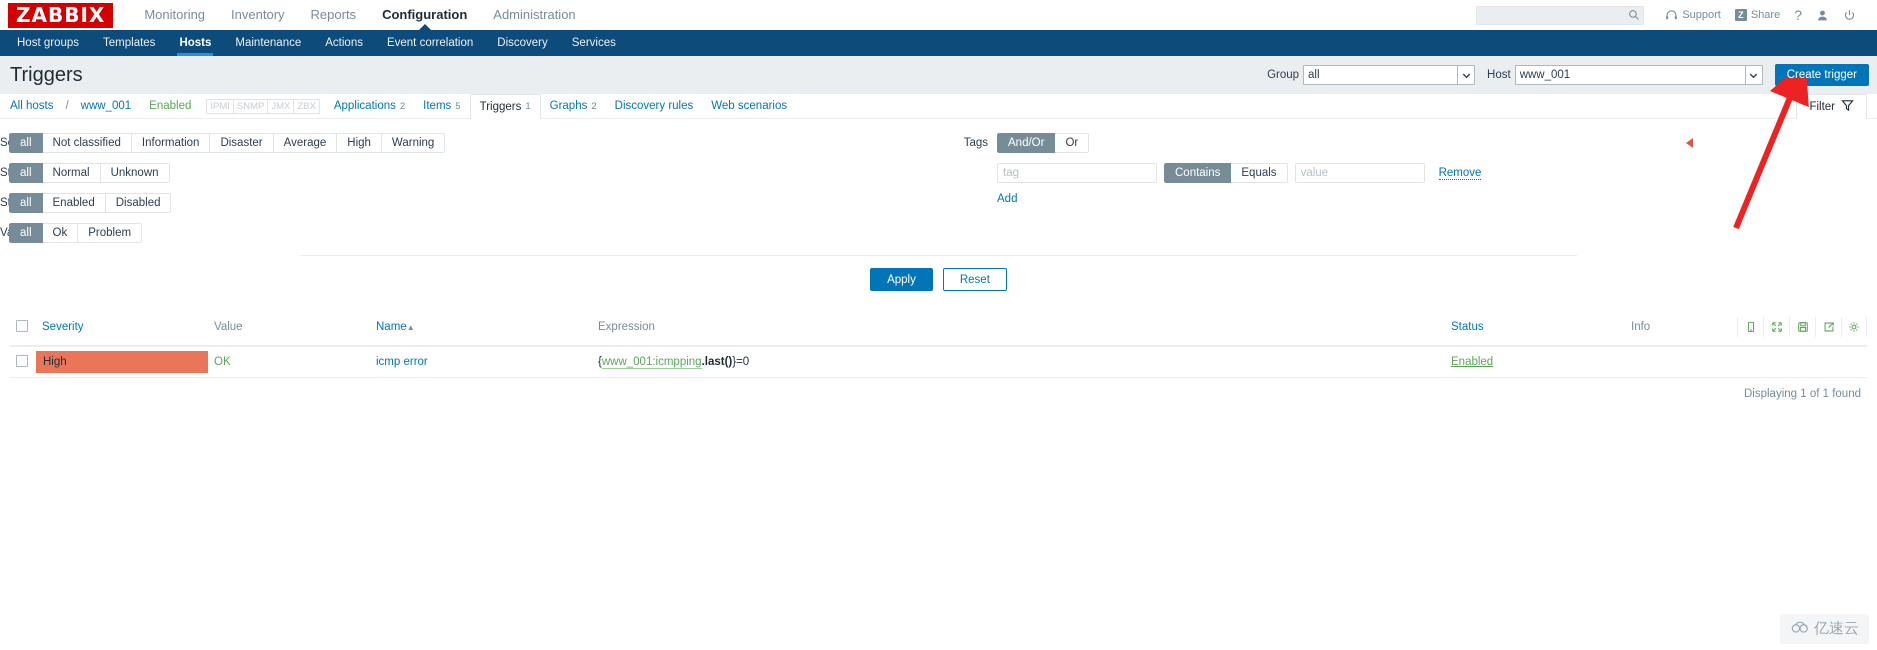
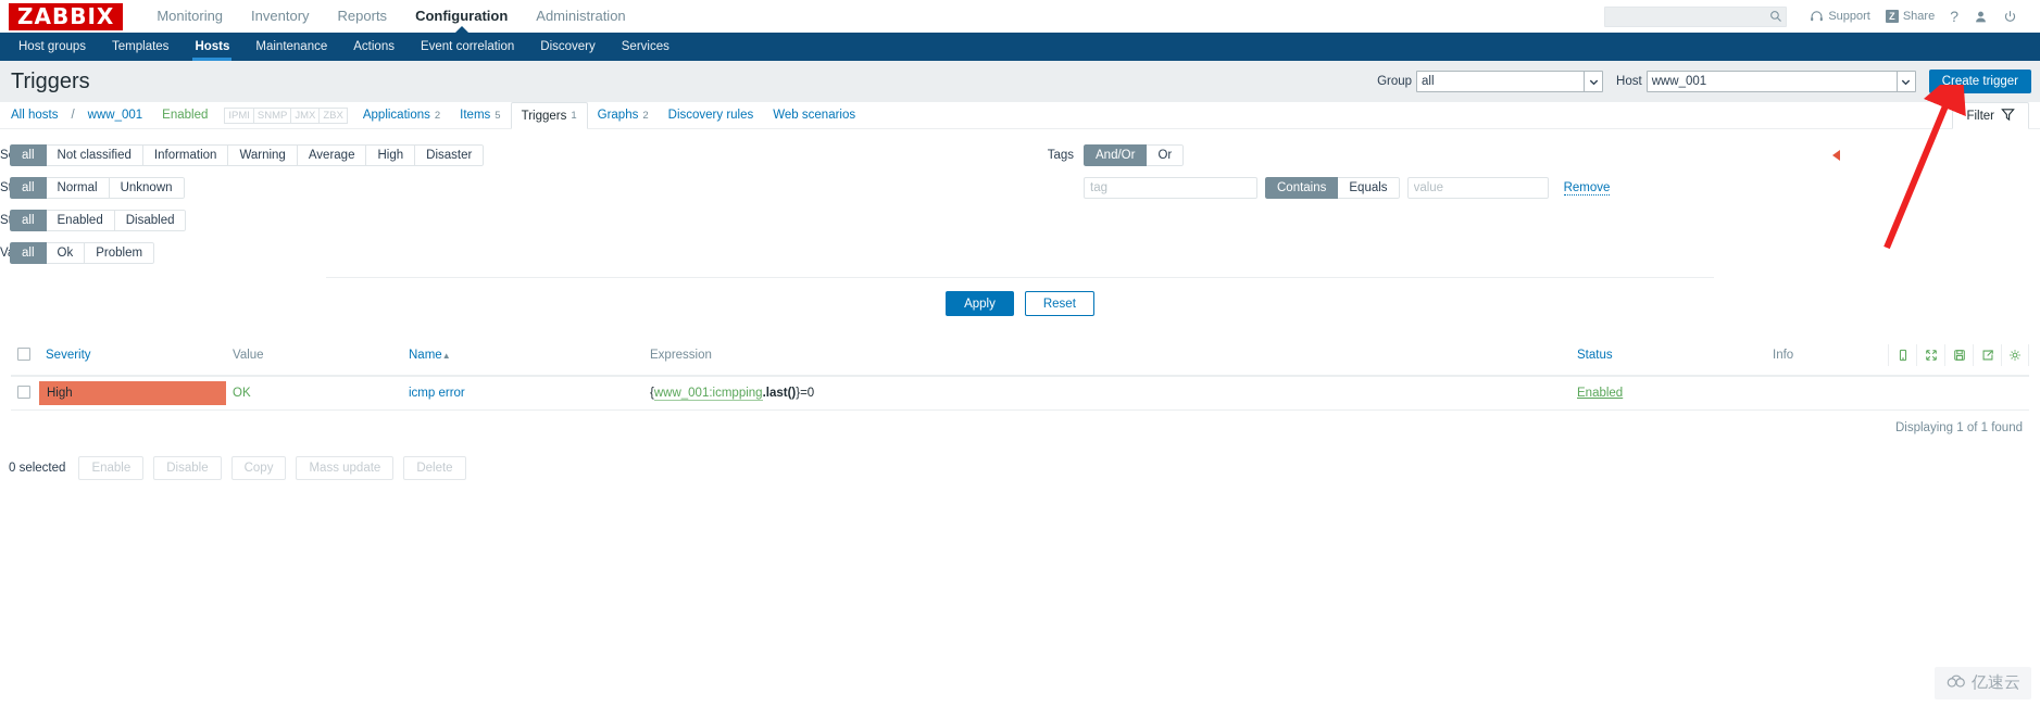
  ZABBIX
  Monitoring
  Inventory
  Reports
  Configuration
  Administration
  Support
  Z
  Share
  ?
  Host groups
  Templates
  Hosts
  Maintenance
  Actions
  Event correlation
  Discovery
  Services
  Triggers
  Group
  all
  Host
  www_001
  Create trigger
  All hosts
  /
  www_001
  Enabled
  IPMI
  SNMP
  JMX
  ZBX
  Applications
  2
  Items
  5
  Triggers
  1
  Graphs
  2
  Discovery rules
  Web scenarios
  Filter
  all
  Not classified
  Information
- Disaster
+ Warning
  Average
  High
- Warning
+ Disaster
  all
  Normal
  Unknown
  all
  Enabled
  Disabled
  all
  Ok
  Problem
  Tags
  And/Or
  Or
  tag
  Contains
  Equals
  value
  Remove
- Add
  Apply
  Reset
  	Severity	Value	Name▲	Expression	Status	Info
  	High	OK	icmp error	{www_001:icmpping.last()}=0	Enabled
  Displaying 1 of 1 found
+ 0 selected
+ Enable
+ Disable
+ Copy
+ Mass update
+ Delete
  亿速云
